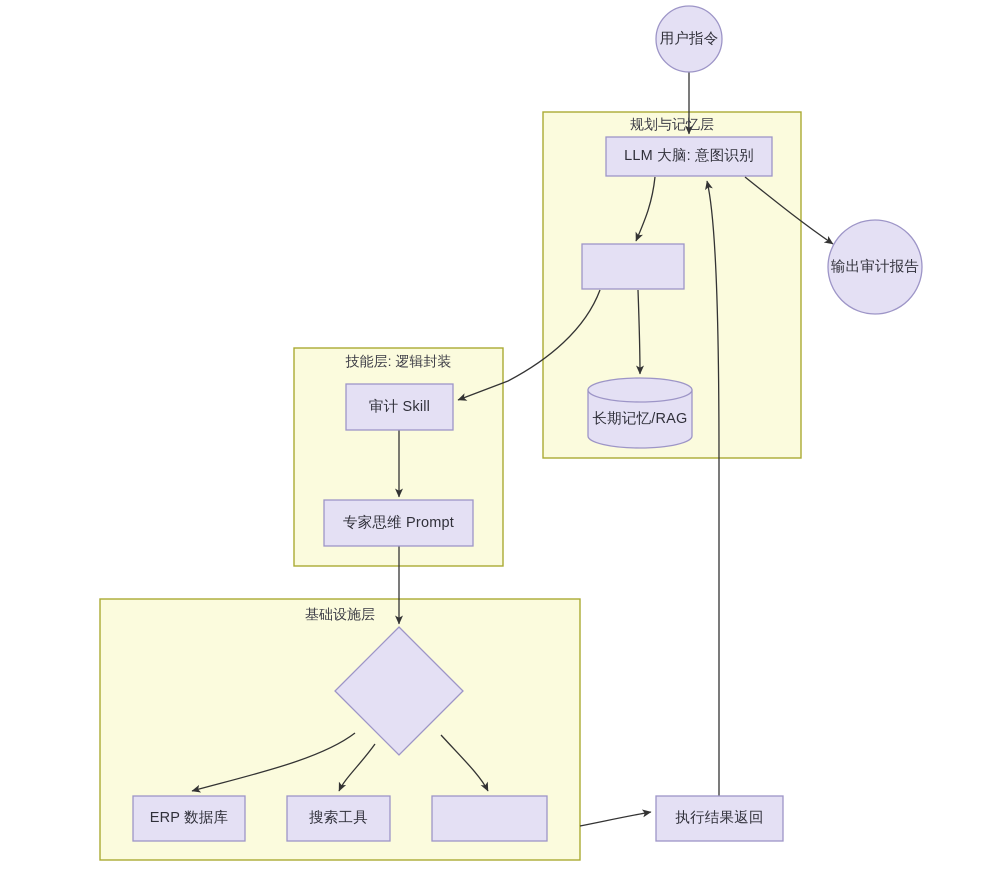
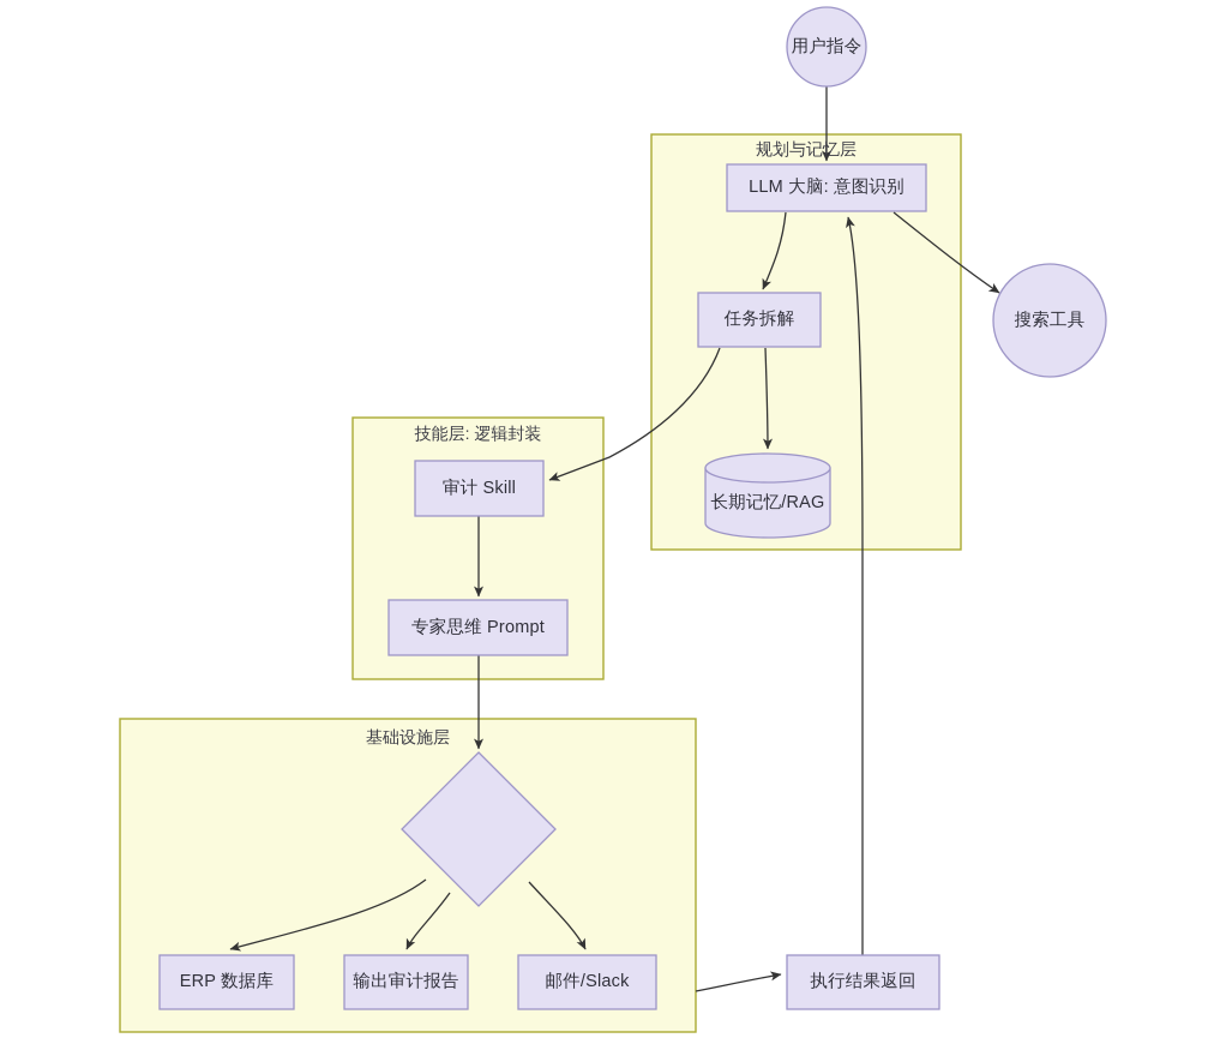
  规划与记忆层
  技能层: 逻辑封装
  基础设施层
  用户指令
  LLM 大脑: 意图识别
+ 任务拆解
  长期记忆/RAG
- 输出审计报告
+ 搜索工具
  审计 Skill
  专家思维 Prompt
  ERP 数据库
- 搜索工具
+ 输出审计报告
+ 邮件/Slack
  执行结果返回
